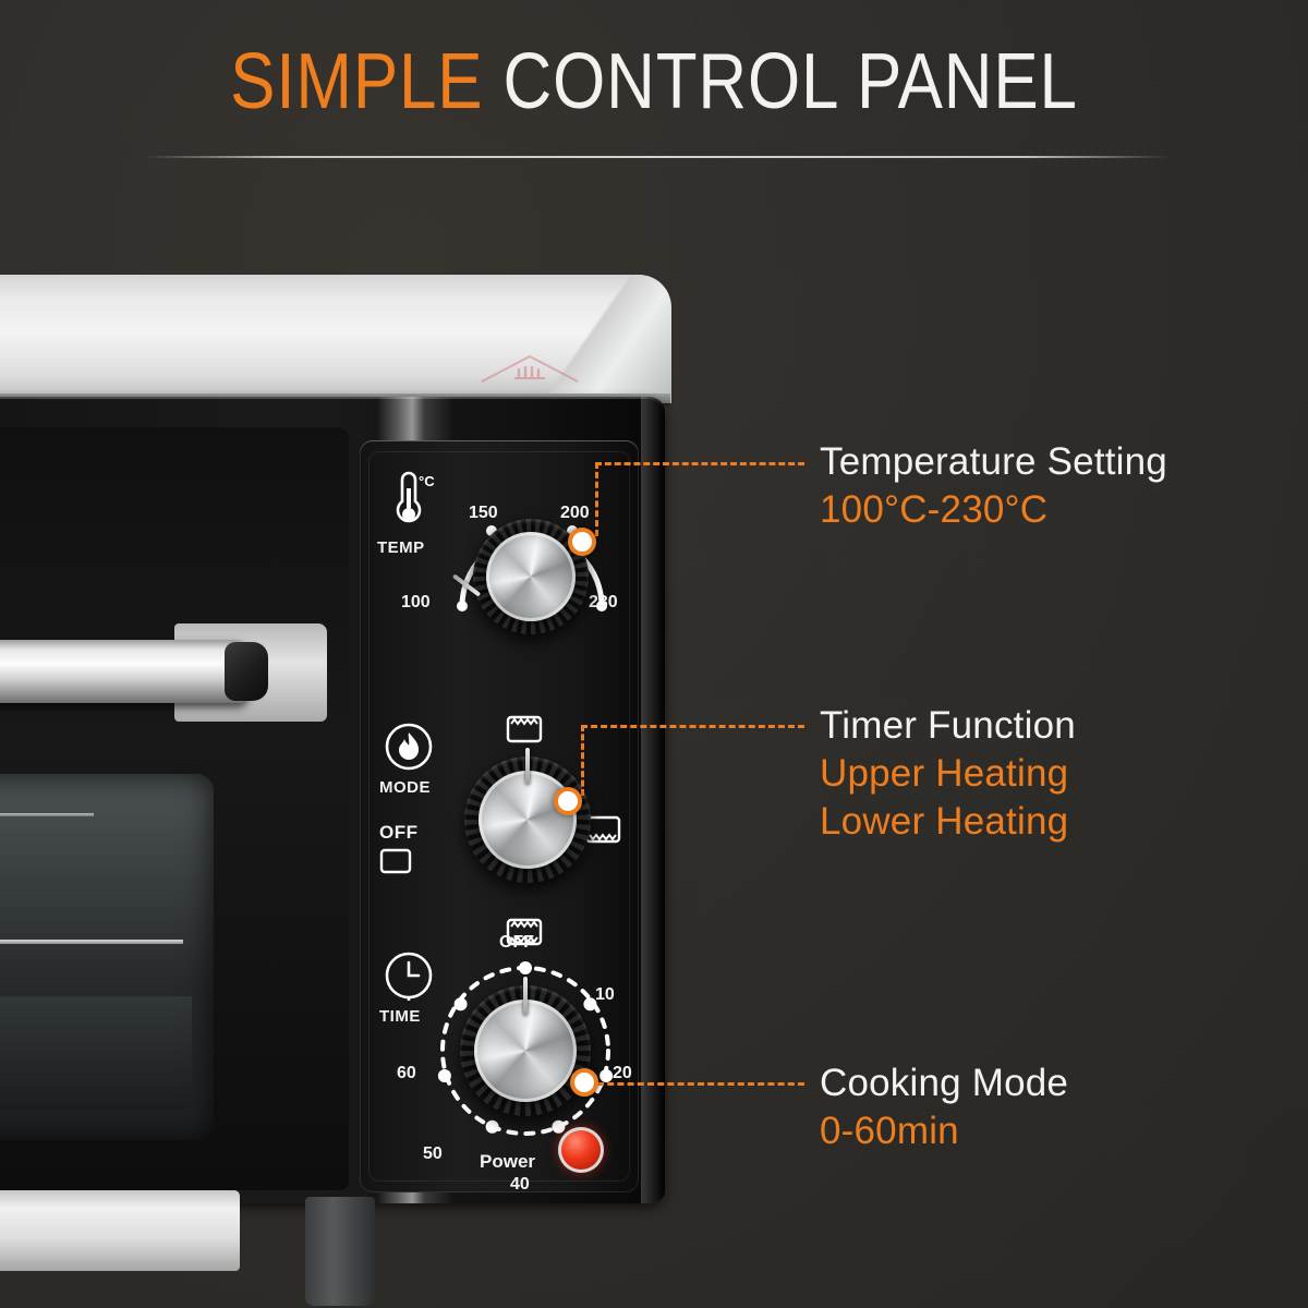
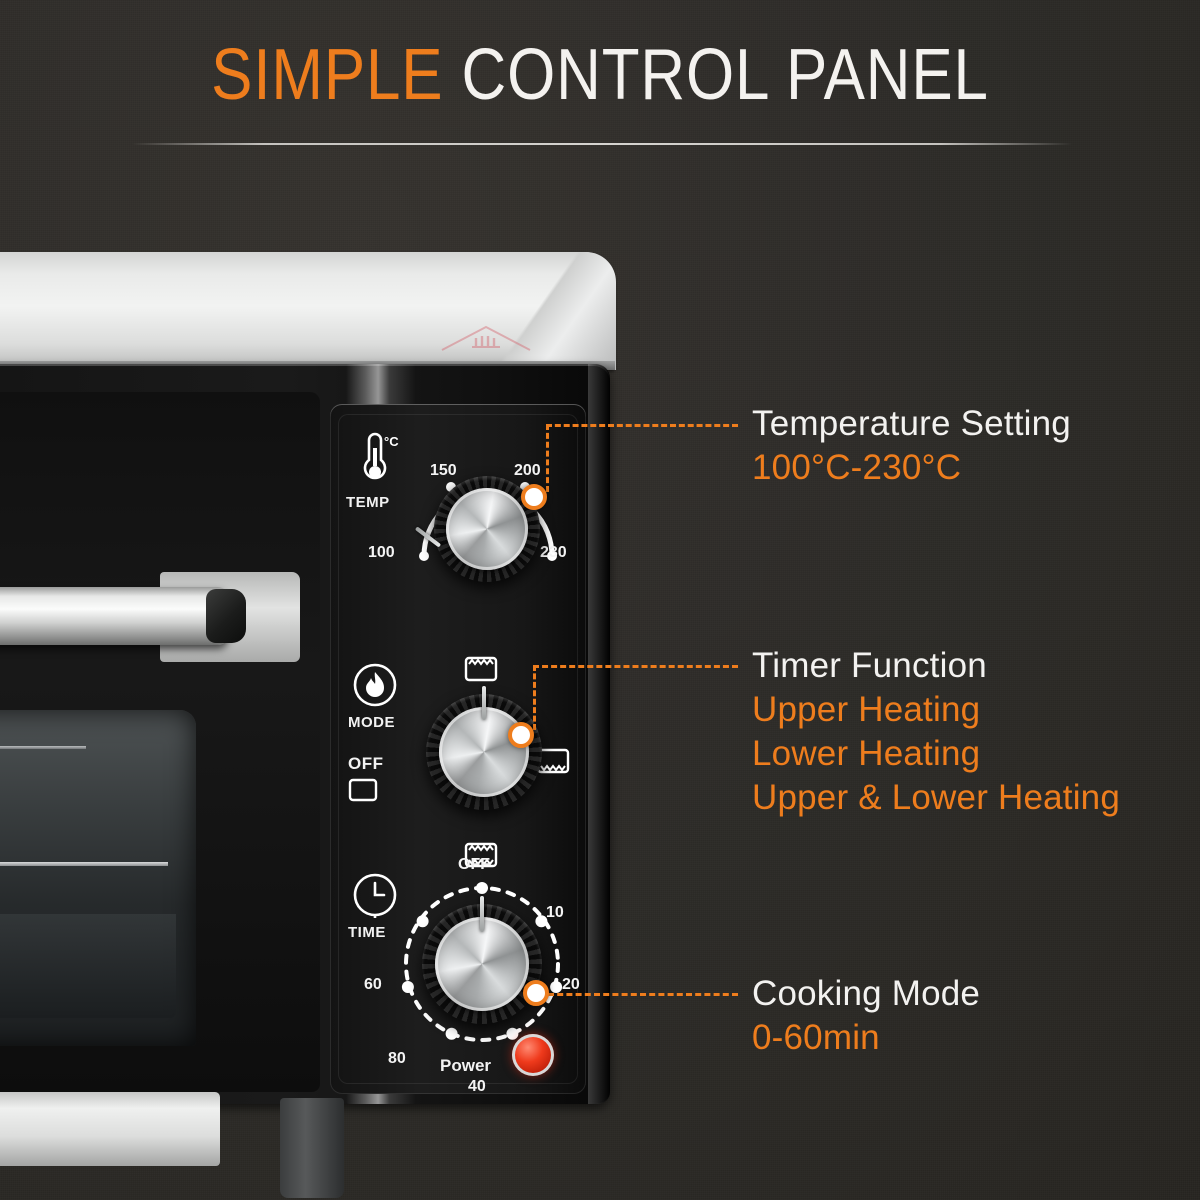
  SIMPLE CONTROL PANEL
  °C
  TEMP
  100
  150
  200
  230
  MODE
  OFF
  TIME
  OFF
  10
  20
  40
- 50
+ 80
  60
  Power
  Temperature Setting
  100°C-230°C
  Timer Function
  Upper Heating
  Lower Heating
+ Upper & Lower Heating
  Cooking Mode
  0-60min
